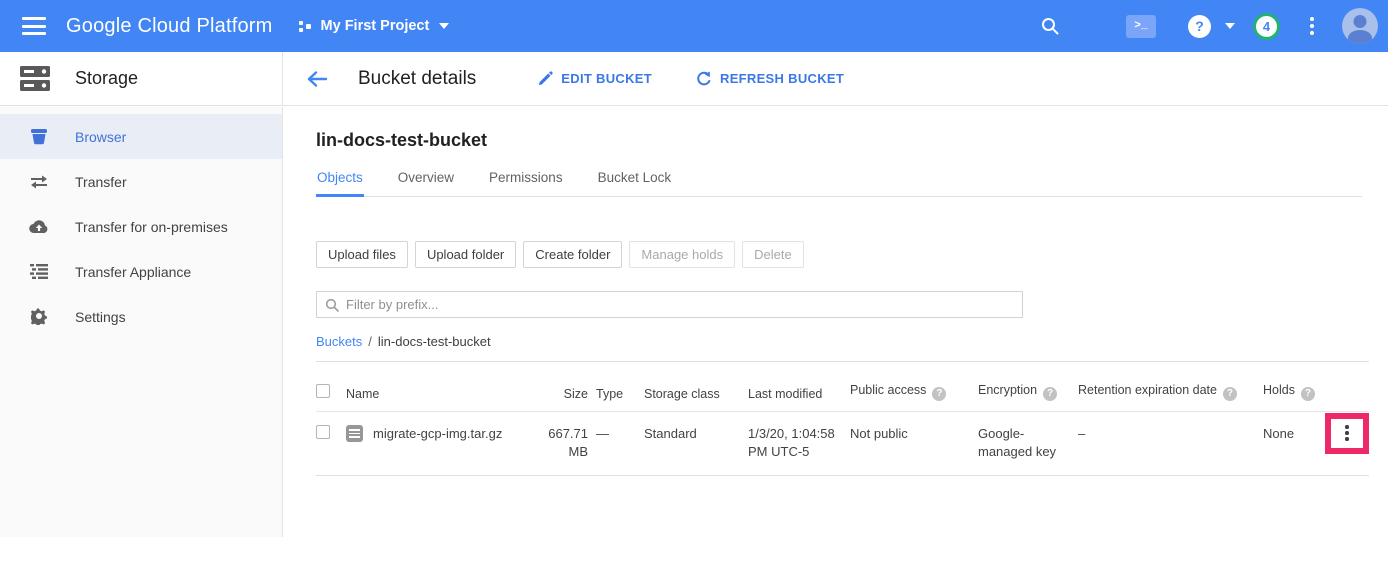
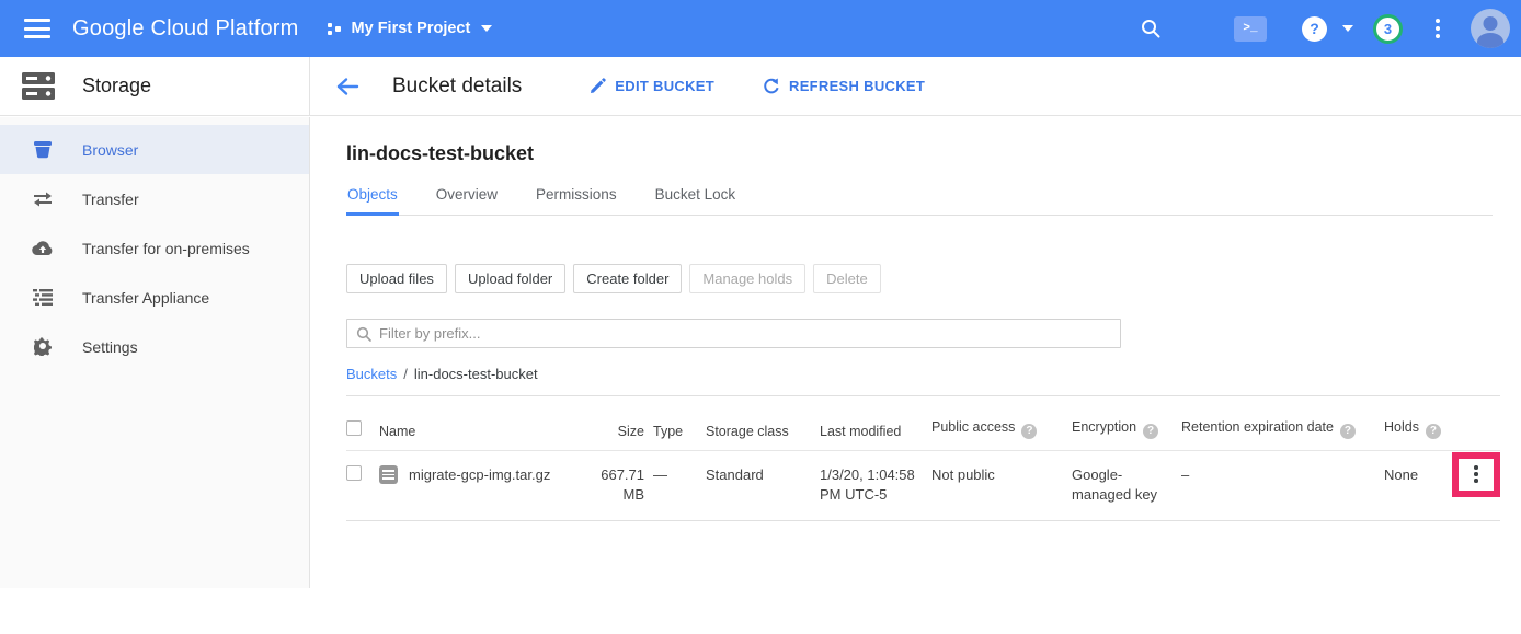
  Google Cloud Platform
  My First Project
  >_
  ?
- 4
+ 3
  Storage
  Bucket details
  EDIT BUCKET
  REFRESH BUCKET
  Browser
  Transfer
  Transfer for on-premises
  Transfer Appliance
  Settings
  lin-docs-test-bucket
  Objects
  Overview
  Permissions
  Bucket Lock
  Upload files
  Upload folder
  Create folder
  Manage holds
  Delete
  Filter by prefix...
  Buckets / lin-docs-test-bucket
  	Name	Size	Type	Storage class	Last modified	Public access ?	Encryption ?	Retention expiration date ?	Holds ?
  	migrate-gcp-img.tar.gz	667.71 MB	—	Standard	1/3/20, 1:04:58 PM UTC-5	Not public	Google-managed key	–	None
